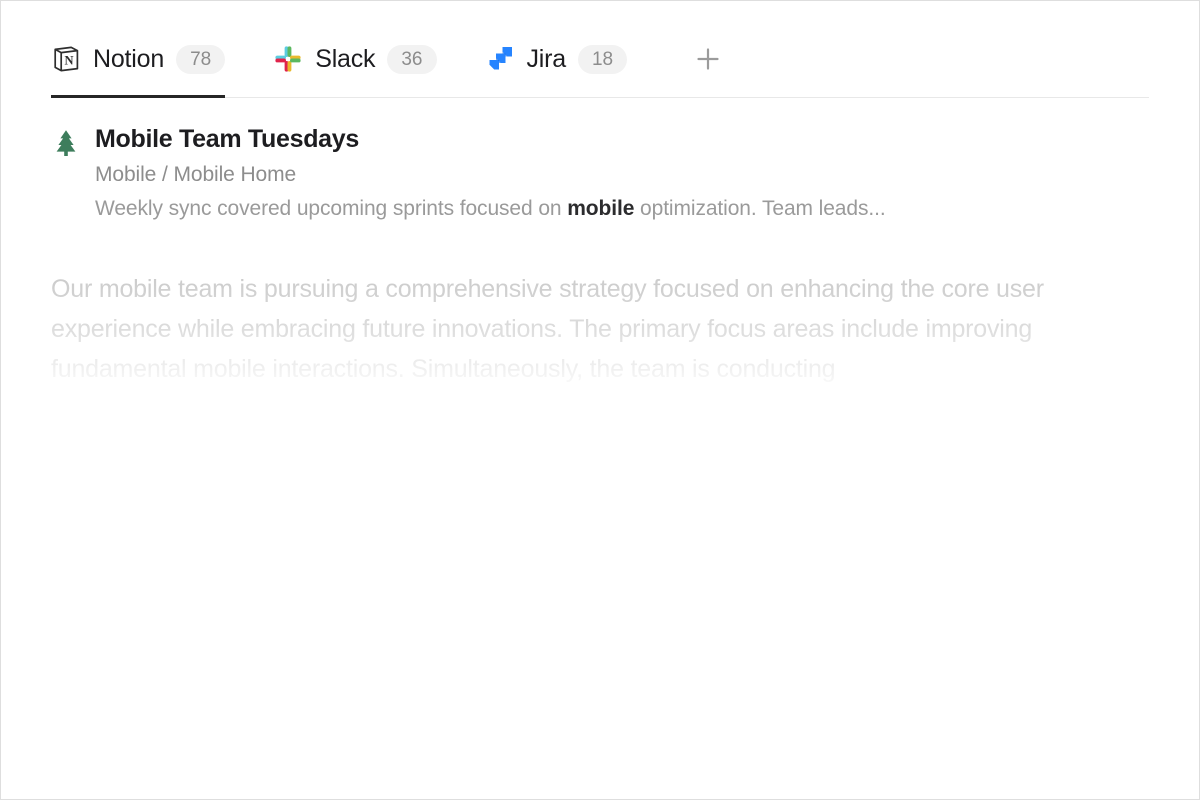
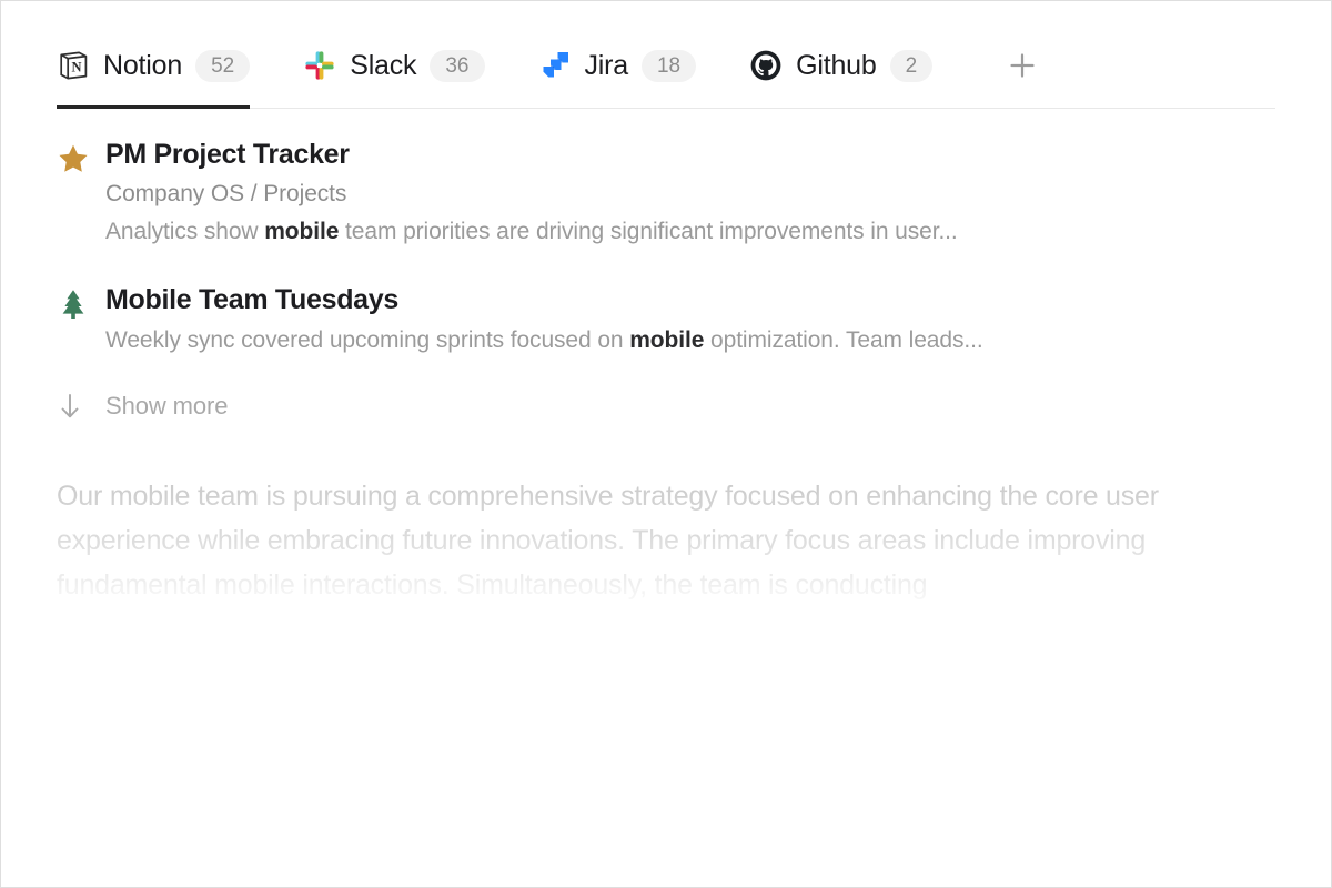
  N
  Notion
- 78
+ 52
  Slack
  36
  Jira
  18
+ Github
+ 2
+ PM Project Tracker
+ Company OS / Projects
+ Analytics show mobile team priorities are driving significant improvements in user...
  Mobile Team Tuesdays
- Mobile / Mobile Home
  Weekly sync covered upcoming sprints focused on mobile optimization. Team leads...
+ Show more
  Our mobile team is pursuing a comprehensive strategy focused on enhancing the core user experience while embracing future innovations. The primary focus areas include improving
